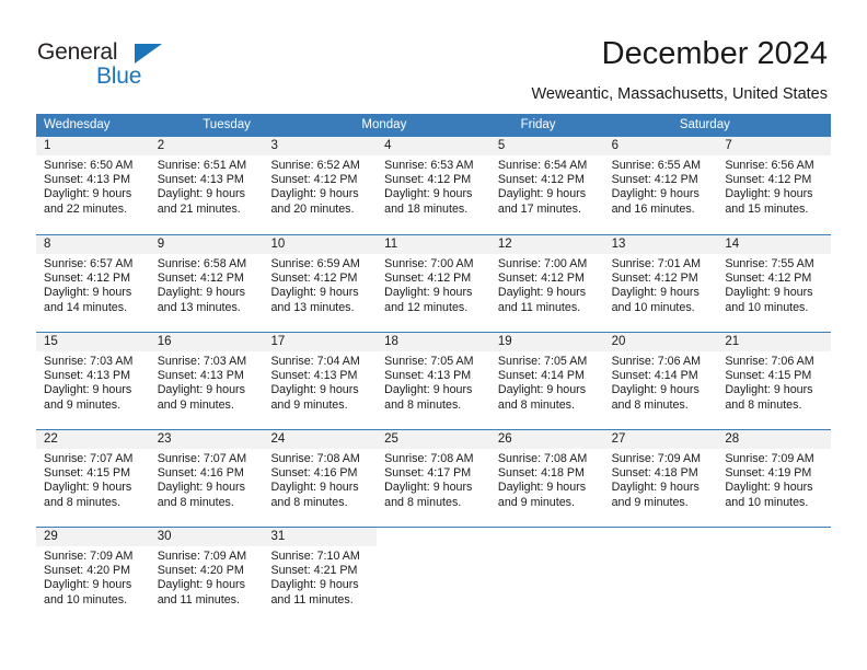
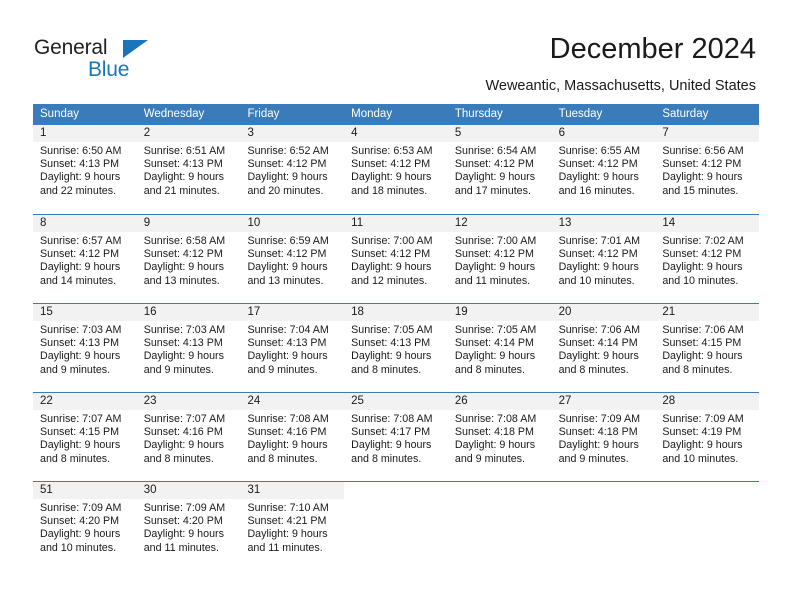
  General
  Blue
  December 2024
  Weweantic, Massachusetts, United States
+ Sunday
  Wednesday
- Tuesday
+ Friday
  Monday
+ Thursday
- Friday
+ Tuesday
  Saturday
  1
  Sunrise: 6:50 AM
  Sunset: 4:13 PM
  Daylight: 9 hours
  and 22 minutes.
  2
  Sunrise: 6:51 AM
  Sunset: 4:13 PM
  Daylight: 9 hours
  and 21 minutes.
  3
  Sunrise: 6:52 AM
  Sunset: 4:12 PM
  Daylight: 9 hours
  and 20 minutes.
  4
  Sunrise: 6:53 AM
  Sunset: 4:12 PM
  Daylight: 9 hours
  and 18 minutes.
  5
  Sunrise: 6:54 AM
  Sunset: 4:12 PM
  Daylight: 9 hours
  and 17 minutes.
  6
  Sunrise: 6:55 AM
  Sunset: 4:12 PM
  Daylight: 9 hours
  and 16 minutes.
  7
  Sunrise: 6:56 AM
  Sunset: 4:12 PM
  Daylight: 9 hours
  and 15 minutes.
  8
  Sunrise: 6:57 AM
  Sunset: 4:12 PM
  Daylight: 9 hours
  and 14 minutes.
  9
  Sunrise: 6:58 AM
  Sunset: 4:12 PM
  Daylight: 9 hours
  and 13 minutes.
  10
  Sunrise: 6:59 AM
  Sunset: 4:12 PM
  Daylight: 9 hours
  and 13 minutes.
  11
  Sunrise: 7:00 AM
  Sunset: 4:12 PM
  Daylight: 9 hours
  and 12 minutes.
  12
  Sunrise: 7:00 AM
  Sunset: 4:12 PM
  Daylight: 9 hours
  and 11 minutes.
  13
  Sunrise: 7:01 AM
  Sunset: 4:12 PM
  Daylight: 9 hours
  and 10 minutes.
  14
- Sunrise: 7:55 AM
+ Sunrise: 7:02 AM
  Sunset: 4:12 PM
  Daylight: 9 hours
  and 10 minutes.
  15
  Sunrise: 7:03 AM
  Sunset: 4:13 PM
  Daylight: 9 hours
  and 9 minutes.
  16
  Sunrise: 7:03 AM
  Sunset: 4:13 PM
  Daylight: 9 hours
  and 9 minutes.
  17
  Sunrise: 7:04 AM
  Sunset: 4:13 PM
  Daylight: 9 hours
  and 9 minutes.
  18
  Sunrise: 7:05 AM
  Sunset: 4:13 PM
  Daylight: 9 hours
  and 8 minutes.
  19
  Sunrise: 7:05 AM
  Sunset: 4:14 PM
  Daylight: 9 hours
  and 8 minutes.
  20
  Sunrise: 7:06 AM
  Sunset: 4:14 PM
  Daylight: 9 hours
  and 8 minutes.
  21
  Sunrise: 7:06 AM
  Sunset: 4:15 PM
  Daylight: 9 hours
  and 8 minutes.
  22
  Sunrise: 7:07 AM
  Sunset: 4:15 PM
  Daylight: 9 hours
  and 8 minutes.
  23
  Sunrise: 7:07 AM
  Sunset: 4:16 PM
  Daylight: 9 hours
  and 8 minutes.
  24
  Sunrise: 7:08 AM
  Sunset: 4:16 PM
  Daylight: 9 hours
  and 8 minutes.
  25
  Sunrise: 7:08 AM
  Sunset: 4:17 PM
  Daylight: 9 hours
  and 8 minutes.
  26
  Sunrise: 7:08 AM
  Sunset: 4:18 PM
  Daylight: 9 hours
  and 9 minutes.
  27
  Sunrise: 7:09 AM
  Sunset: 4:18 PM
  Daylight: 9 hours
  and 9 minutes.
  28
  Sunrise: 7:09 AM
  Sunset: 4:19 PM
  Daylight: 9 hours
  and 10 minutes.
- 29
+ 51
  Sunrise: 7:09 AM
  Sunset: 4:20 PM
  Daylight: 9 hours
  and 10 minutes.
  30
  Sunrise: 7:09 AM
  Sunset: 4:20 PM
  Daylight: 9 hours
  and 11 minutes.
  31
  Sunrise: 7:10 AM
  Sunset: 4:21 PM
  Daylight: 9 hours
  and 11 minutes.
